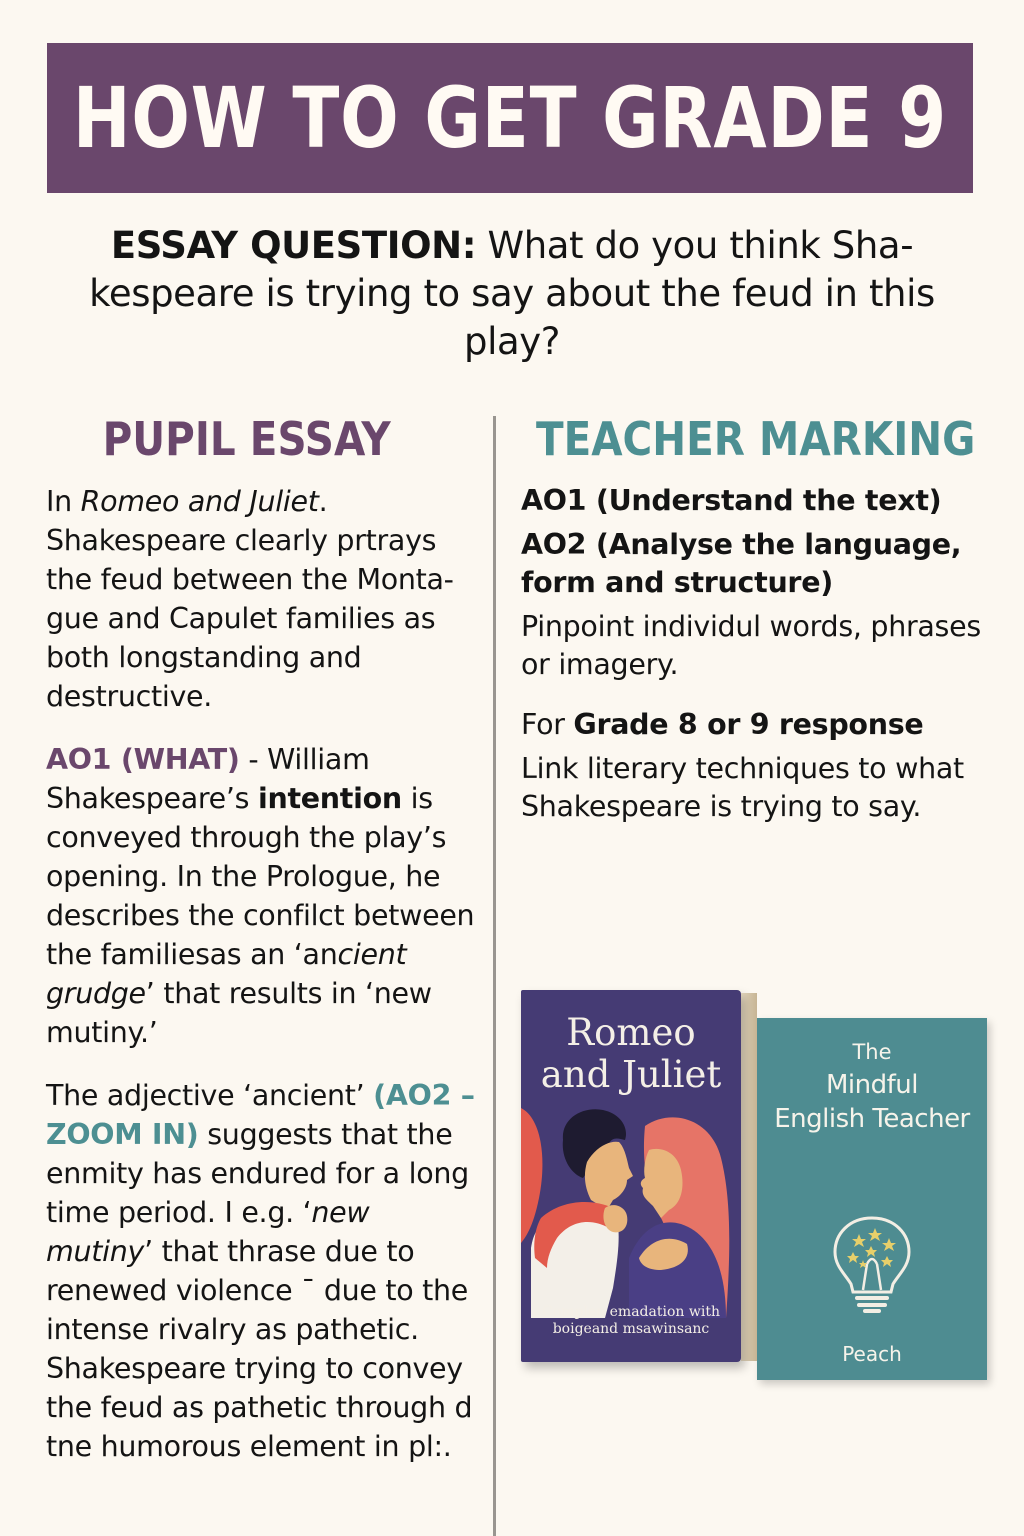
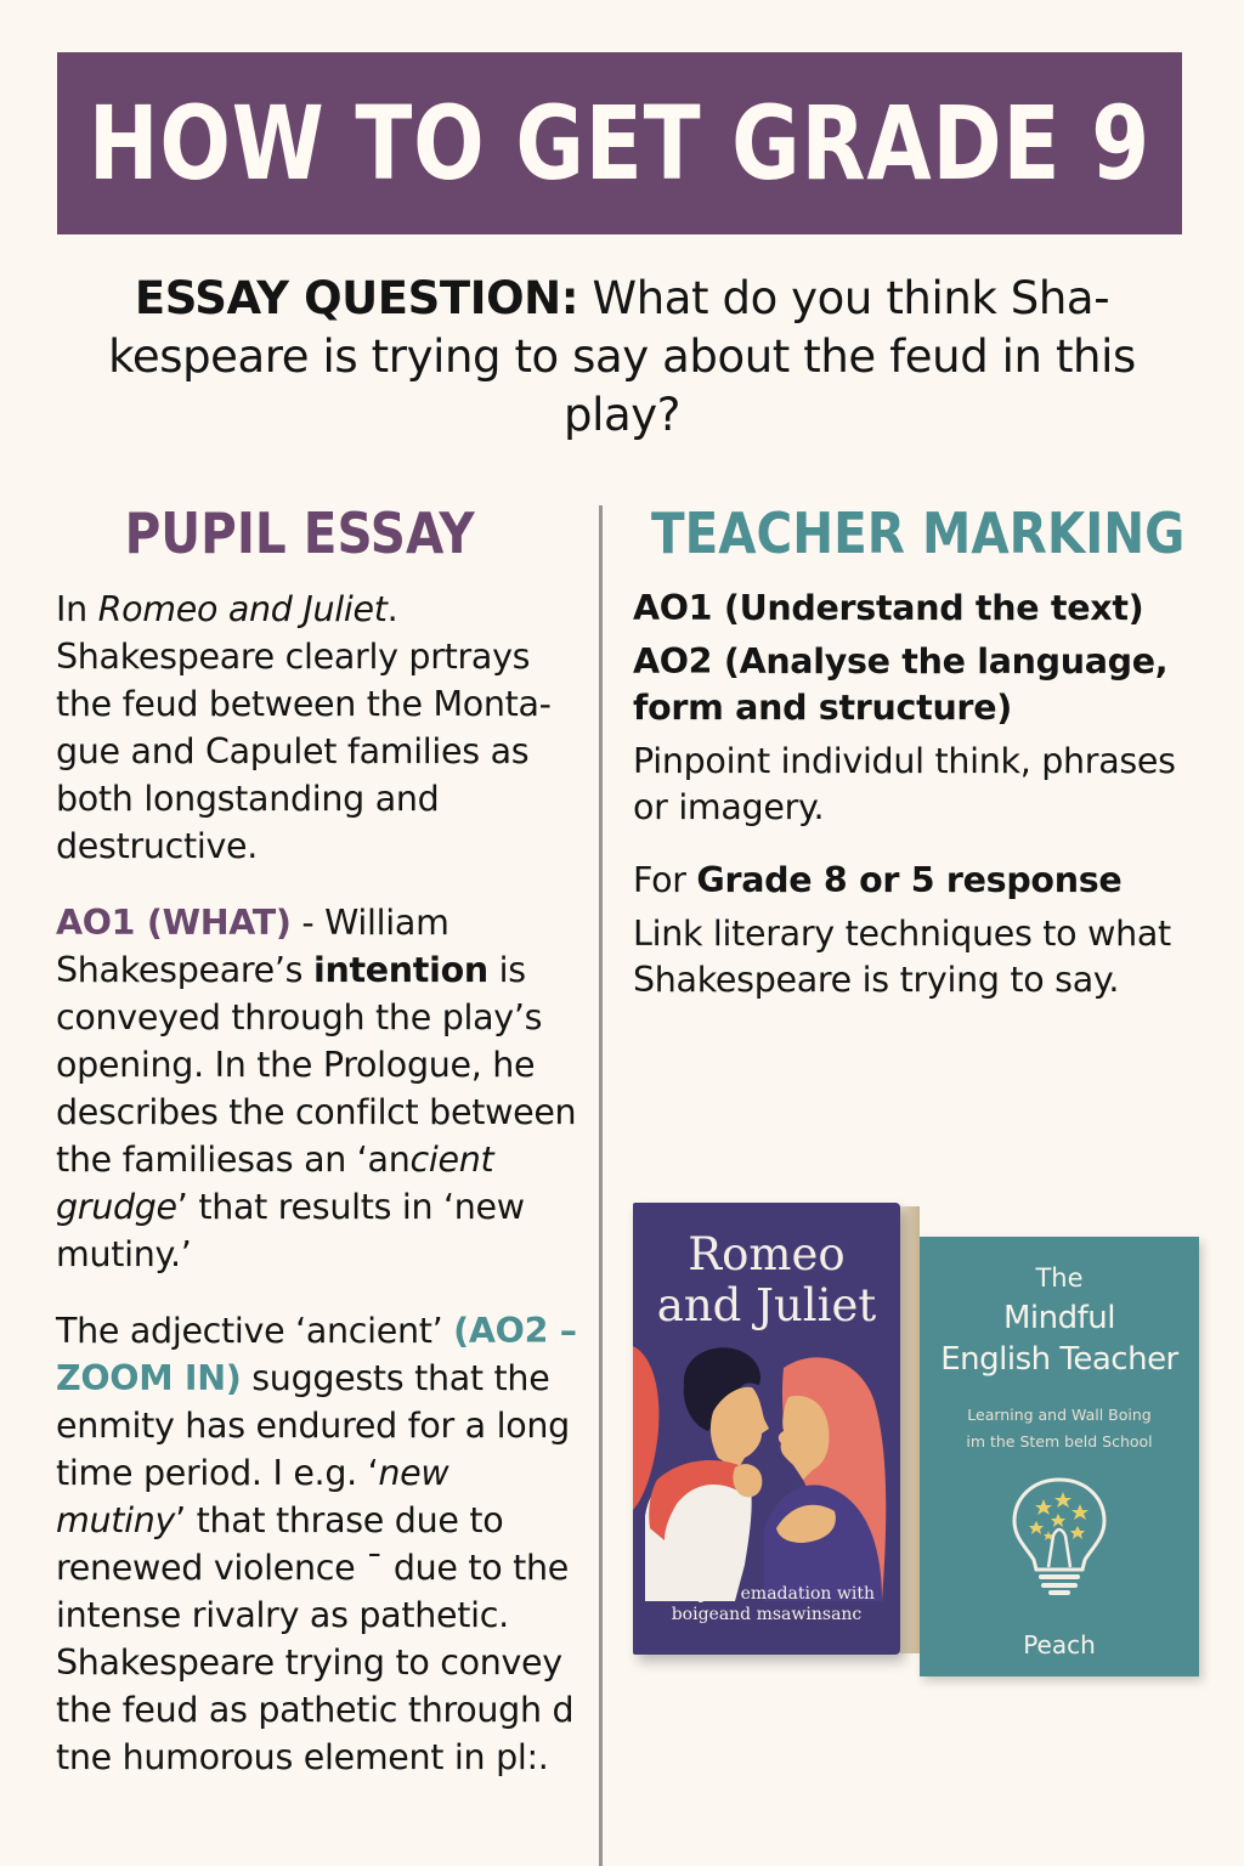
  HOW TO GET GRADE 9
  ESSAY QUESTION: What do you think Sha-kespeare is trying to say about the feud in this play?
  PUPIL ESSAY
  TEACHER MARKING
  In Romeo and Juliet. Shakespeare clearly prtrays the feud between the Monta-gue and Capulet families as both longstanding and destructive.
  AO1 (WHAT) - William Shakespeare’s intention is conveyed through the play’s opening. In the Prologue, he describes the confilct between the familiesas an ‘ancient grudge’ that results in ‘new mutiny.’
  The adjective ‘ancient’ (AO2 – ZOOM IN) suggests that the enmity has endured for a long time period. I e.g. ‘new mutiny’ that thrase due to renewed violence ˉ due to the intense rivalry as pathetic. Shakespeare trying to convey the feud as pathetic through d tne humorous element in pl:.
  AO1 (Understand the text)
  AO2 (Analyse the language, form and structure)
- Pinpoint individul words, phrases or imagery.
+ Pinpoint individul think, phrases or imagery.
- For Grade 8 or 9 response
+ For Grade 8 or 5 response
  Link literary techniques to what Shakespeare is trying to say.
  The
  Mindful
  English Teacher
+ Learning and Wall Boing
+ im the Stem beld School
  Peach
  Romeo
  and Juliet
  Complen emadation with
  boigeand msawinsanc
